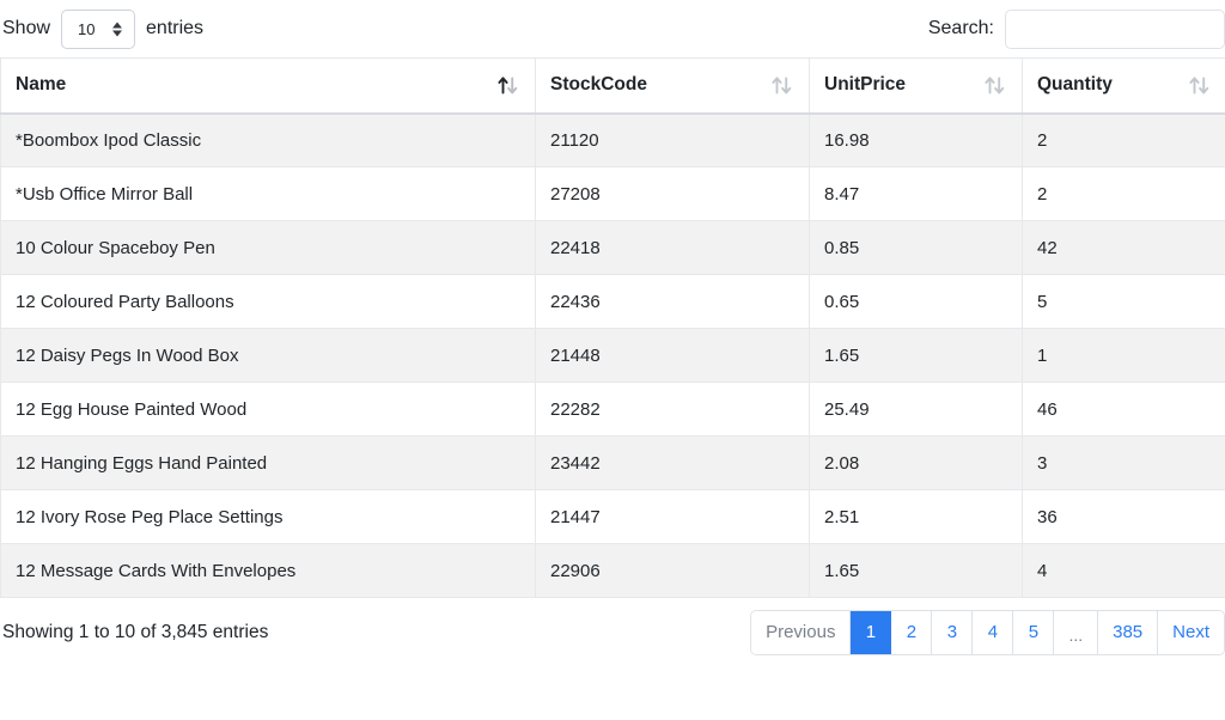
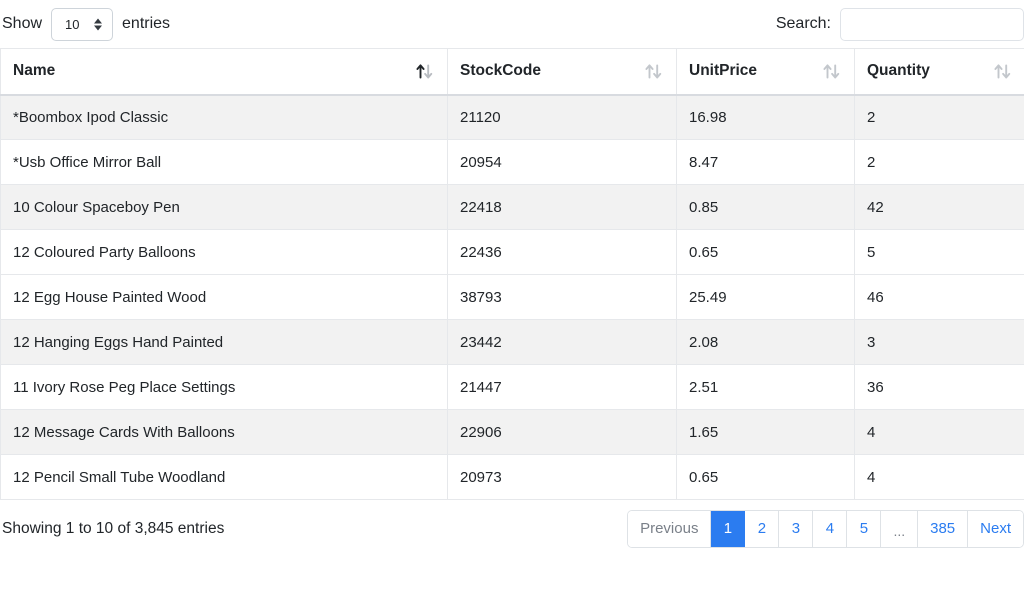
  Show
  10
  entries
  Search:
  Name	StockCode	UnitPrice	Quantity
  *Boombox Ipod Classic	21120	16.98	2
- *Usb Office Mirror Ball	27208	8.47	2
+ *Usb Office Mirror Ball	20954	8.47	2
  10 Colour Spaceboy Pen	22418	0.85	42
  12 Coloured Party Balloons	22436	0.65	5
- 12 Daisy Pegs In Wood Box	21448	1.65	1
- 12 Egg House Painted Wood	22282	25.49	46
+ 12 Egg House Painted Wood	38793	25.49	46
  12 Hanging Eggs Hand Painted	23442	2.08	3
- 12 Ivory Rose Peg Place Settings	21447	2.51	36
+ 11 Ivory Rose Peg Place Settings	21447	2.51	36
- 12 Message Cards With Envelopes	22906	1.65	4
+ 12 Message Cards With Balloons	22906	1.65	4
+ 12 Pencil Small Tube Woodland	20973	0.65	4
  Showing 1 to 10 of 3,845 entries
  Previous
  1
  2
  3
  4
  5
  ...
  385
  Next
